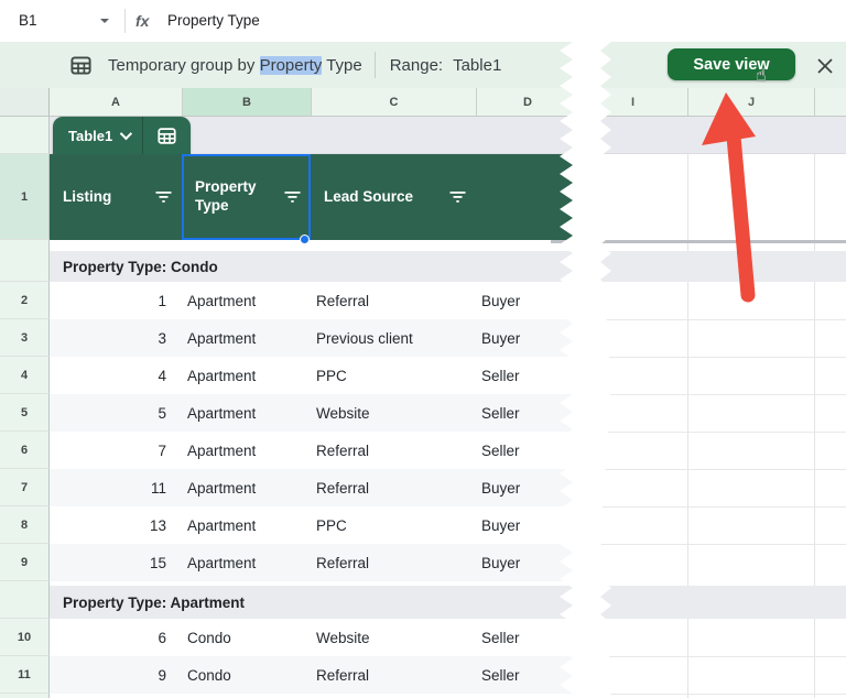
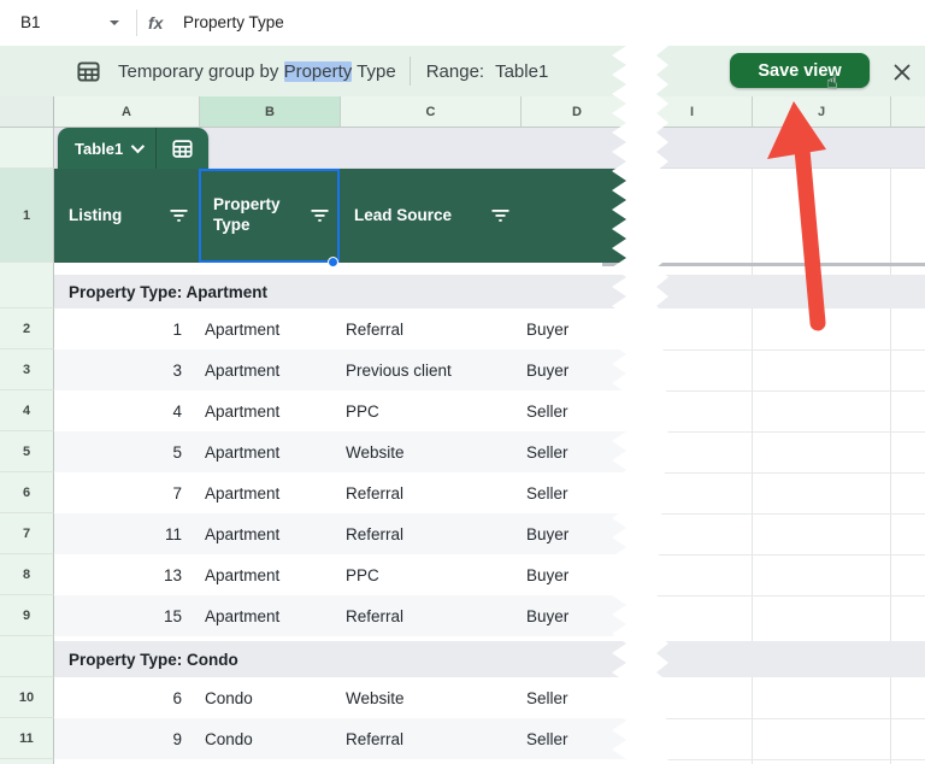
  B1
  fx
  Property Type
  Temporary group by Property Type
  Range:
  Table1
  Save view
  A
  B
  C
  D
  I
  J
  Table1
  1
  Listing
  Property Type
  Lead Source
- Property Type: Condo
+ Property Type: Apartment
  2
  1
  Apartment
  Referral
  Buyer
  3
  3
  Apartment
  Previous client
  Buyer
  4
  4
  Apartment
  PPC
  Seller
  5
  5
  Apartment
  Website
  Seller
  6
  7
  Apartment
  Referral
  Seller
  7
  11
  Apartment
  Referral
  Buyer
  8
  13
  Apartment
  PPC
  Buyer
  9
  15
  Apartment
  Referral
  Buyer
- Property Type: Apartment
+ Property Type: Condo
  10
  6
  Condo
  Website
  Seller
  11
  9
  Condo
  Referral
  Seller
  ☝
